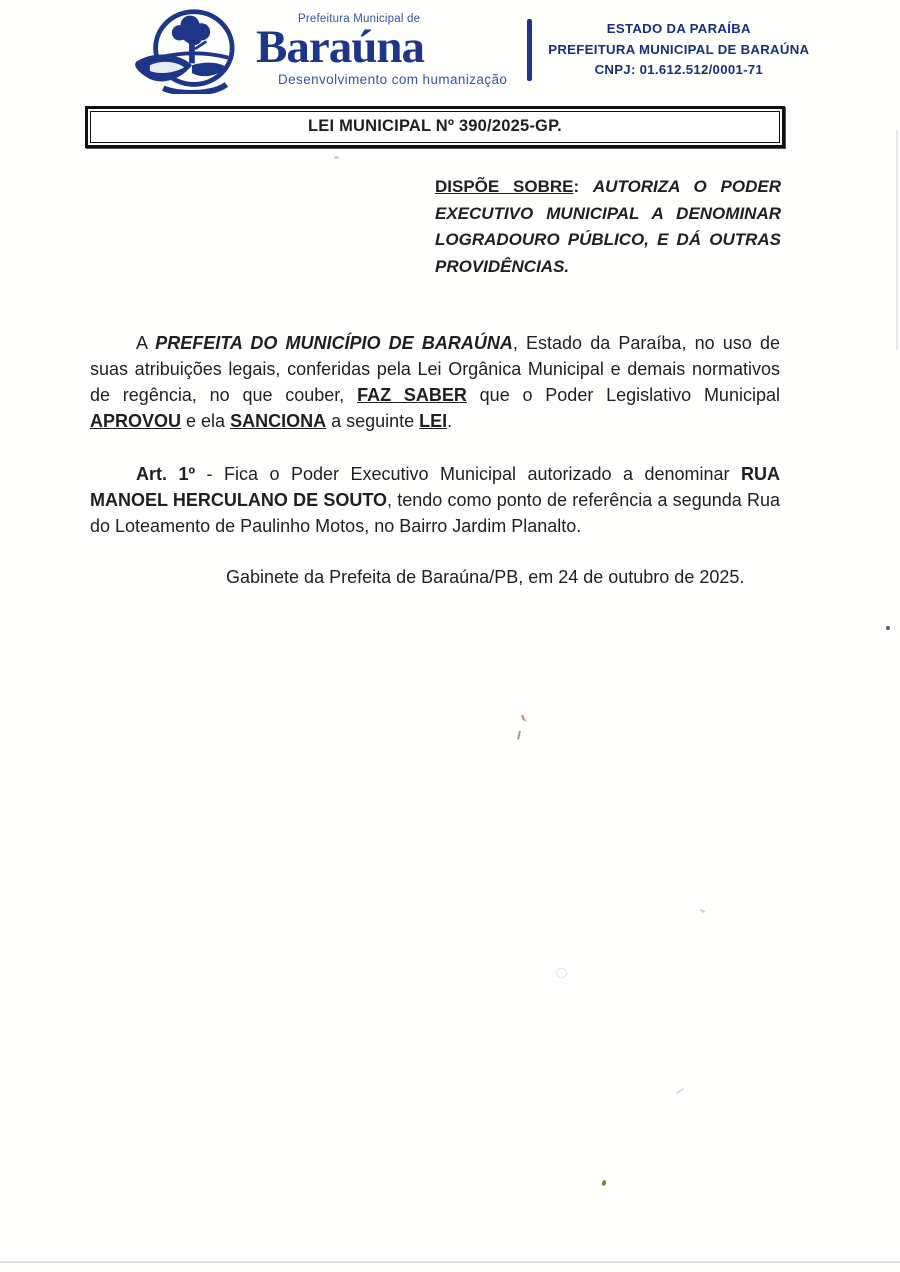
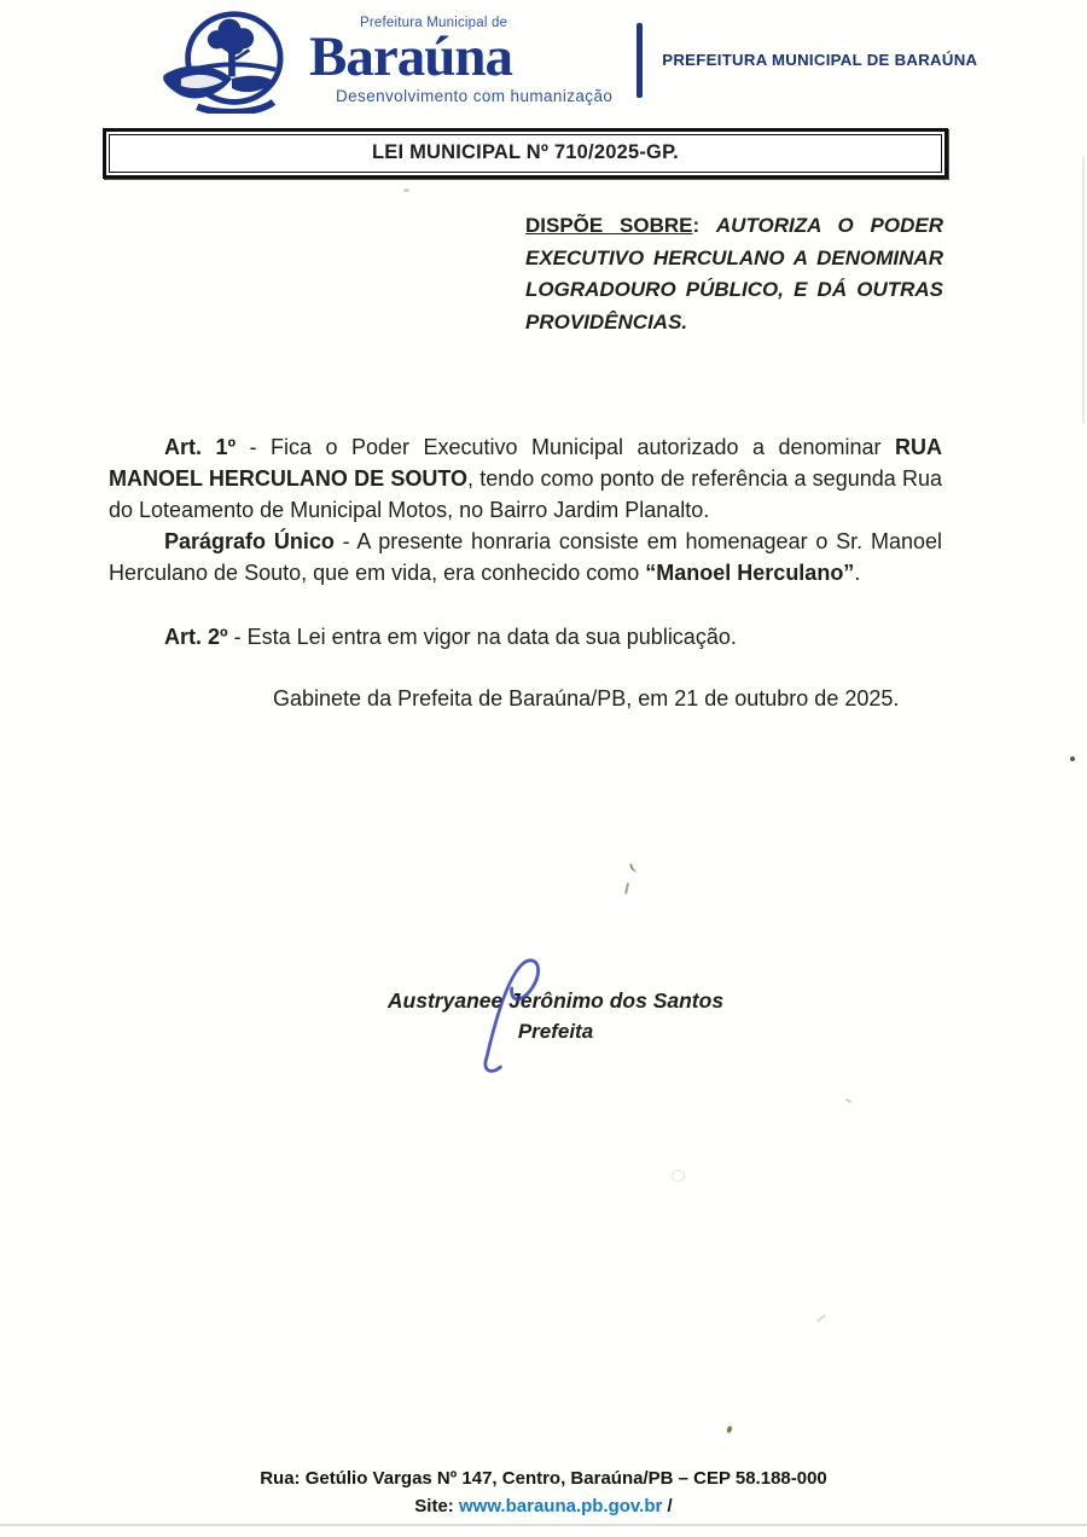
  Prefeitura Municipal de
  Baraúna
  Desenvolvimento com humanização
- ESTADO DA PARAÍBA
  PREFEITURA MUNICIPAL DE BARAÚNA
- CNPJ: 01.612.512/0001-71
- LEI MUNICIPAL Nº 390/2025-GP.
+ LEI MUNICIPAL Nº 710/2025-GP.
- DISPÕE SOBRE: AUTORIZA O PODER EXECUTIVO MUNICIPAL A DENOMINAR LOGRADOURO PÚBLICO, E DÁ OUTRAS PROVIDÊNCIAS.
+ DISPÕE SOBRE: AUTORIZA O PODER EXECUTIVO HERCULANO A DENOMINAR LOGRADOURO PÚBLICO, E DÁ OUTRAS PROVIDÊNCIAS.
- A PREFEITA DO MUNICÍPIO DE BARAÚNA, Estado da Paraíba, no uso de suas atribuições legais, conferidas pela Lei Orgânica Municipal e demais normativos de regência, no que couber, FAZ SABER que o Poder Legislativo Municipal APROVOU e ela SANCIONA a seguinte LEI.
- Art. 1º - Fica o Poder Executivo Municipal autorizado a denominar RUA MANOEL HERCULANO DE SOUTO, tendo como ponto de referência a segunda Rua do Loteamento de Paulinho Motos, no Bairro Jardim Planalto.
+ Art. 1º - Fica o Poder Executivo Municipal autorizado a denominar RUA MANOEL HERCULANO DE SOUTO, tendo como ponto de referência a segunda Rua do Loteamento de Municipal Motos, no Bairro Jardim Planalto.
+ Parágrafo Único - A presente honraria consiste em homenagear o Sr. Manoel Herculano de Souto, que em vida, era conhecido como “Manoel Herculano”.
+ Art. 2º - Esta Lei entra em vigor na data da sua publicação.
- Gabinete da Prefeita de Baraúna/PB, em 24 de outubro de 2025.
+ Gabinete da Prefeita de Baraúna/PB, em 21 de outubro de 2025.
+ Austryanee Jerônimo dos Santos
+ Prefeita
+ Rua: Getúlio Vargas Nº 147, Centro, Baraúna/PB – CEP 58.188-000
+ Site: www.barauna.pb.gov.br /
